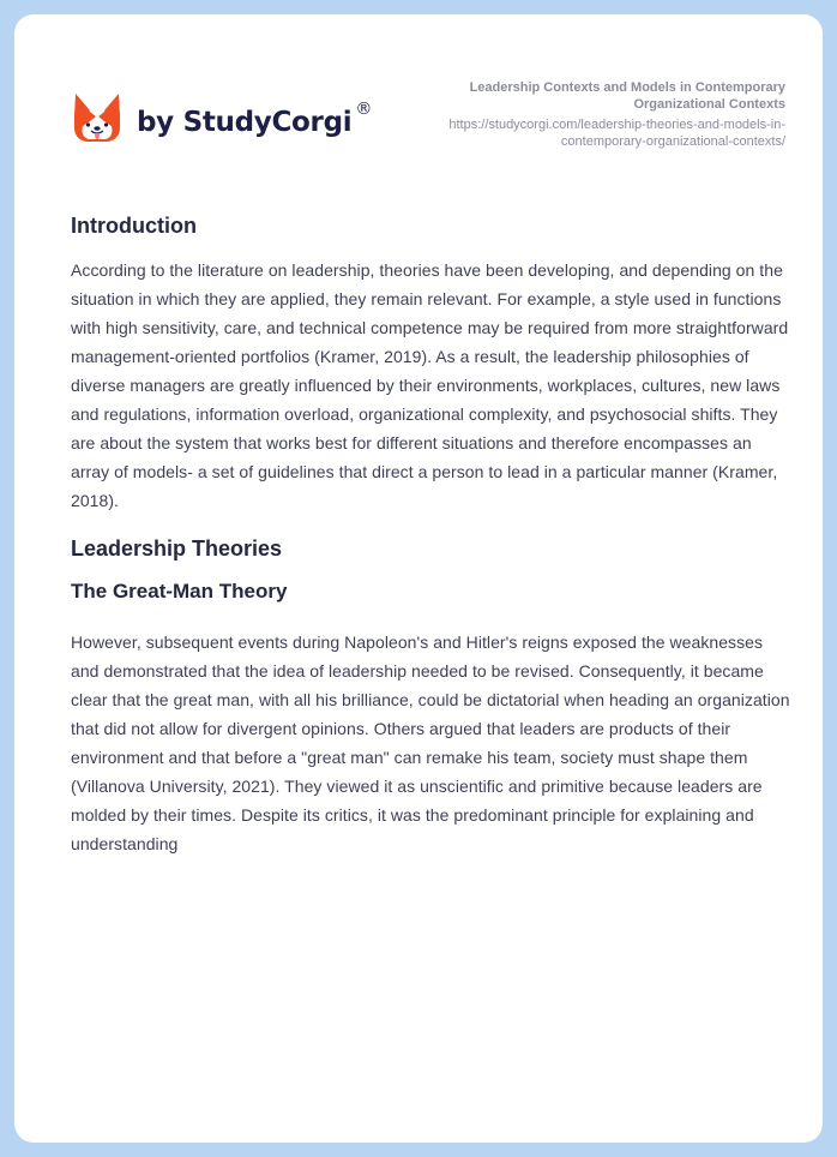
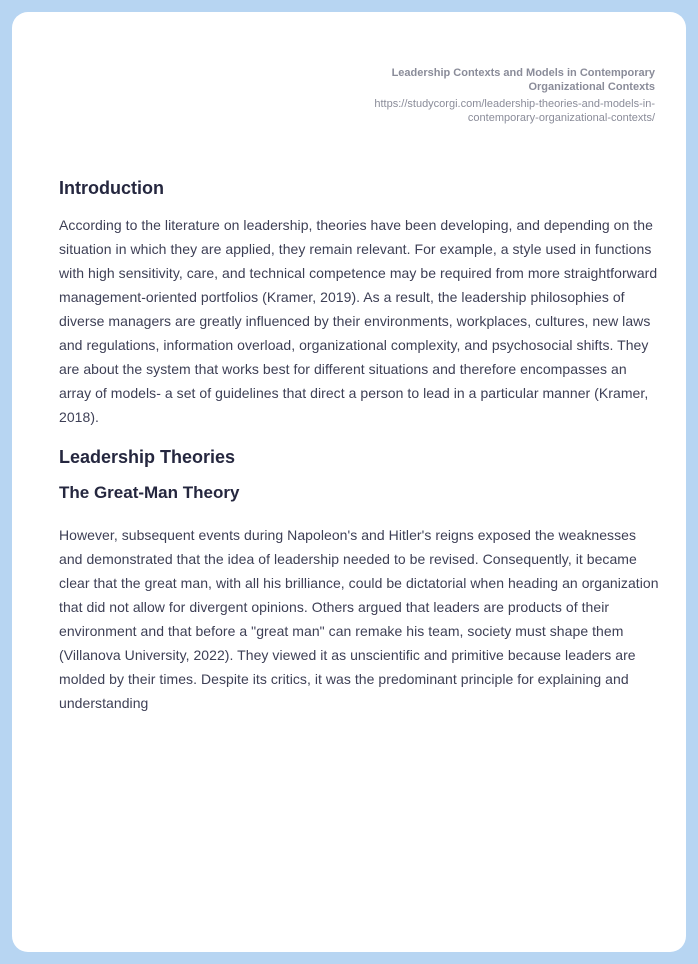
- by StudyCorgi
- ®
  Leadership Contexts and Models in Contemporary Organizational Contexts
  https://studycorgi.com/leadership-theories-and-models-in-contemporary-organizational-contexts/
  Introduction
  According to the literature on leadership, theories have been developing, and depending on the situation in which they are applied, they remain relevant. For example, a style used in functions with high sensitivity, care, and technical competence may be required from more straightforward management-oriented portfolios (Kramer, 2019). As a result, the leadership philosophies of diverse managers are greatly influenced by their environments, workplaces, cultures, new laws and regulations, information overload, organizational complexity, and psychosocial shifts. They are about the system that works best for different situations and therefore encompasses an array of models- a set of guidelines that direct a person to lead in a particular manner (Kramer, 2018).
  Leadership Theories
  The Great-Man Theory
- However, subsequent events during Napoleon's and Hitler's reigns exposed the weaknesses and demonstrated that the idea of leadership needed to be revised. Consequently, it became clear that the great man, with all his brilliance, could be dictatorial when heading an organization that did not allow for divergent opinions. Others argued that leaders are products of their environment and that before a "great man" can remake his team, society must shape them (Villanova University, 2021). They viewed it as unscientific and primitive because leaders are molded by their times. Despite its critics, it was the predominant principle for explaining and understanding
+ However, subsequent events during Napoleon's and Hitler's reigns exposed the weaknesses and demonstrated that the idea of leadership needed to be revised. Consequently, it became clear that the great man, with all his brilliance, could be dictatorial when heading an organization that did not allow for divergent opinions. Others argued that leaders are products of their environment and that before a "great man" can remake his team, society must shape them (Villanova University, 2022). They viewed it as unscientific and primitive because leaders are molded by their times. Despite its critics, it was the predominant principle for explaining and understanding
